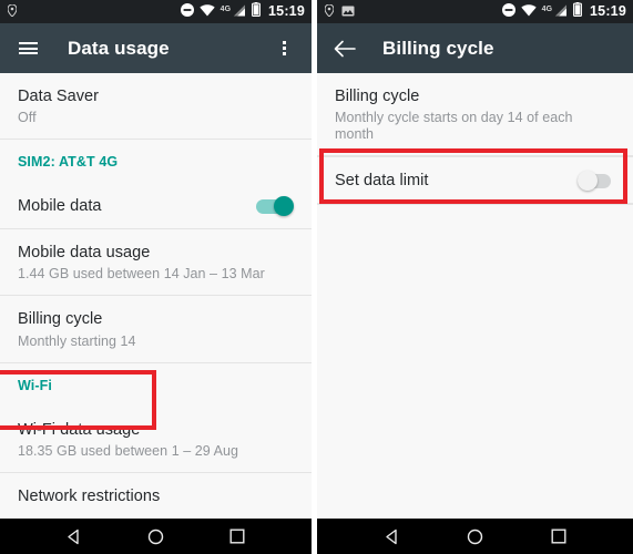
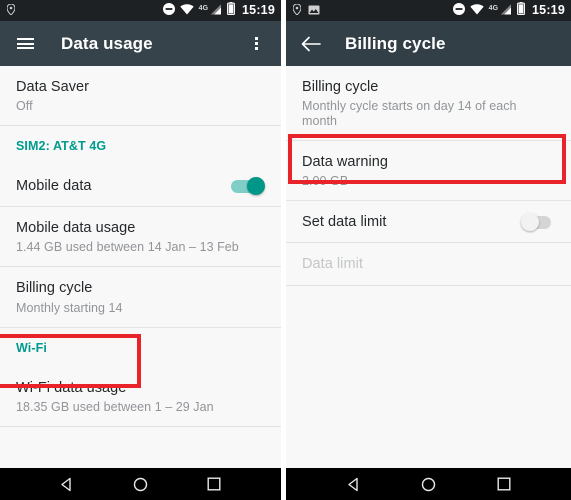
  15:19
  Data usage
  Data Saver
  Off
  SIM2: AT&T 4G
  Mobile data
  Mobile data usage
- 1.44 GB used between 14 Jan – 13 Mar
+ 1.44 GB used between 14 Jan – 13 Feb
  Billing cycle
  Monthly starting 14
  Wi-Fi
  Wi-Fi data usage
- 18.35 GB used between 1 – 29 Aug
+ 18.35 GB used between 1 – 29 Jan
- Network restrictions
  15:19
  Billing cycle
  Billing cycle
  Monthly cycle starts on day 14 of each month
+ Data warning
+ 2.00 GB
  Set data limit
+ Data limit
